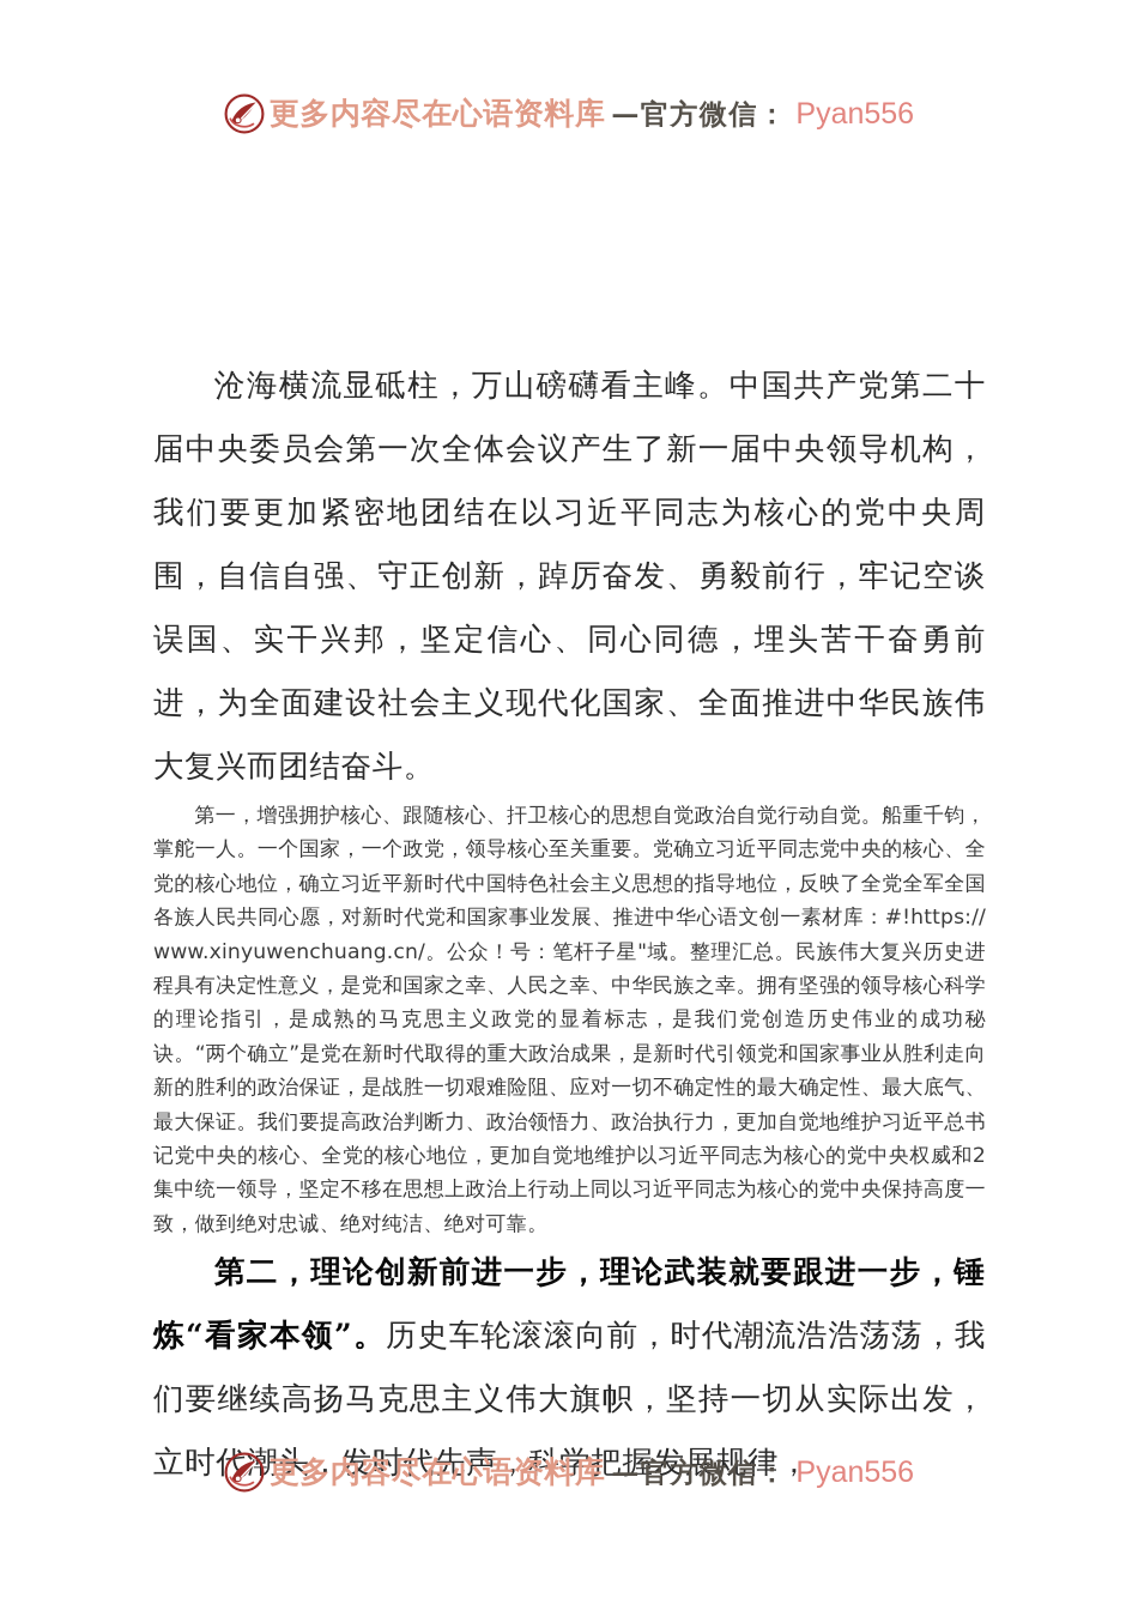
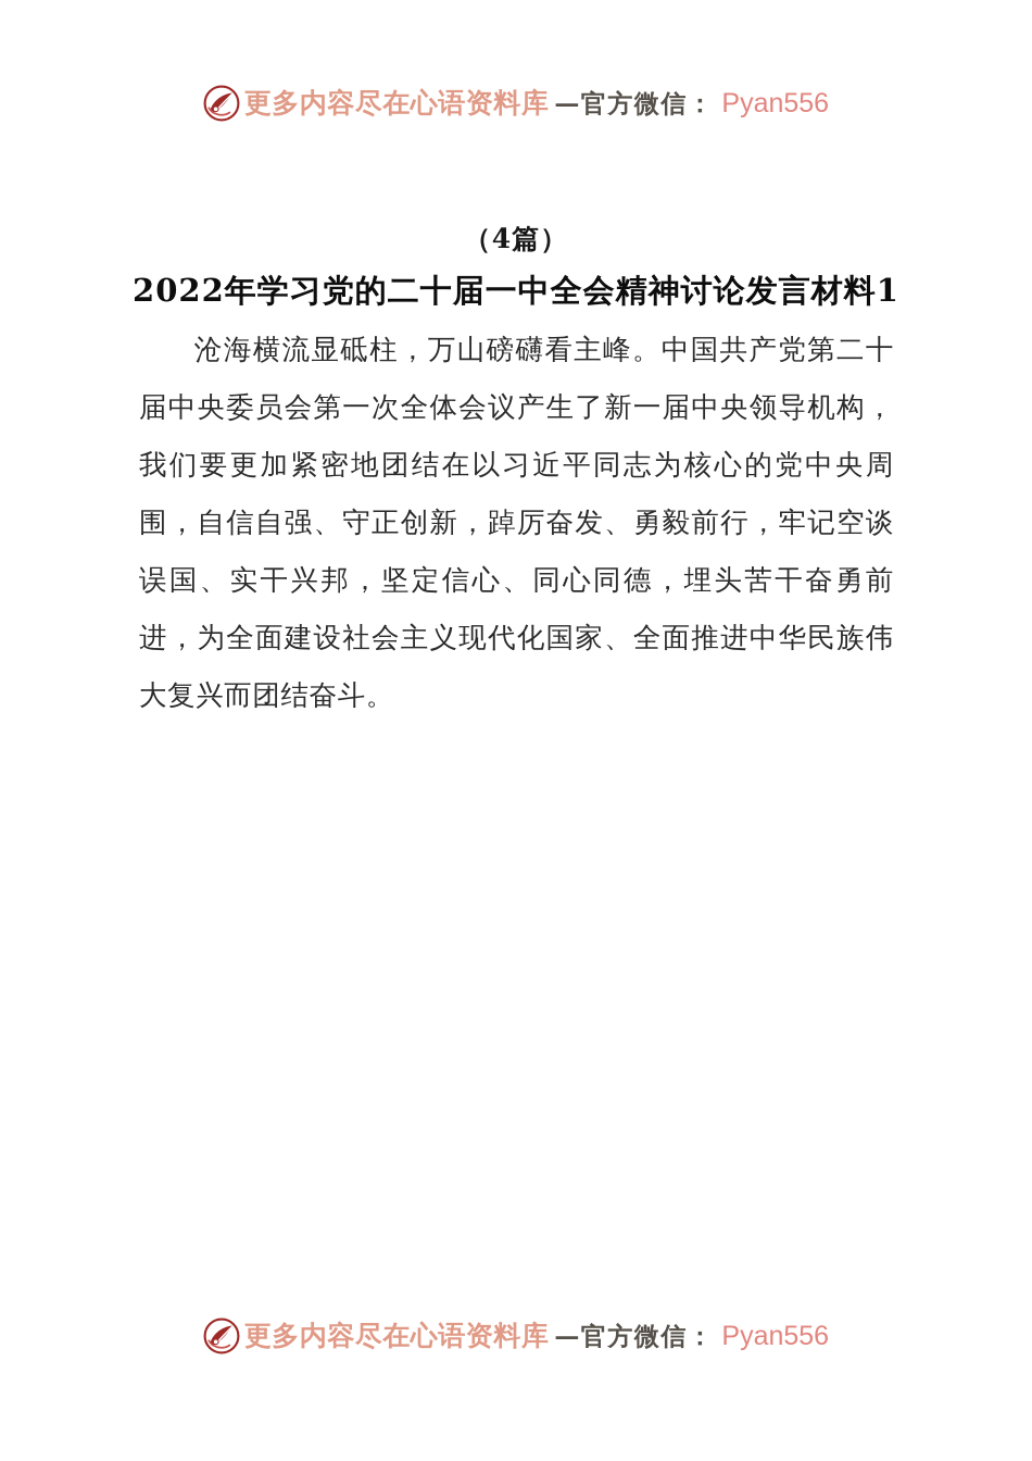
  更多内容尽在心语资料库
  —官方微信：
  Pyan556
+ （4篇）
+ 2022年学习党的二十届一中全会精神讨论发言材料1
  沧海横流显砥柱，万山磅礴看主峰。中国共产党第二十届中央委员会第一次全体会议产生了新一届中央领导机构，我们要更加紧密地团结在以习近平同志为核心的党中央周围，自信自强、守正创新，踔厉奋发、勇毅前行，牢记空谈误国、实干兴邦，坚定信心、同心同德，埋头苦干奋勇前进，为全面建设社会主义现代化国家、全面推进中华民族伟大复兴而团结奋斗。
- 第一，增强拥护核心、跟随核心、扞卫核心的思想自觉政治自觉行动自觉。船重千钧，掌舵一人。一个国家，一个政党，领导核心至关重要。党确立习近平同志党中央的核心、全党的核心地位，确立习近平新时代中国特色社会主义思想的指导地位，反映了全党全军全国各族人民共同心愿，对新时代党和国家事业发展、推进中华心语文创一素材库：#!https://www.xinyuwenchuang.cn/。公众！号：笔杆子星"域。整理汇总。民族伟大复兴历史进程具有决定性意义，是党和国家之幸、人民之幸、中华民族之幸。拥有坚强的领导核心科学的理论指引，是成熟的马克思主义政党的显着标志，是我们党创造历史伟业的成功秘诀。“两个确立”是党在新时代取得的重大政治成果，是新时代引领党和国家事业从胜利走向新的胜利的政治保证，是战胜一切艰难险阻、应对一切不确定性的最大确定性、最大底气、最大保证。我们要提高政治判断力、政治领悟力、政治执行力，更加自觉地维护习近平总书记党中央的核心、全党的核心地位，更加自觉地维护以习近平同志为核心的党中央权威和2集中统一领导，坚定不移在思想上政治上行动上同以习近平同志为核心的党中央保持高度一致，做到绝对忠诚、绝对纯洁、绝对可靠。
- 第二，理论创新前进一步，理论武装就要跟进一步，锤炼“看家本领”。历史车轮滚滚向前，时代潮流浩浩荡荡，我们要继续高扬马克思主义伟大旗帜，坚持一切从实际出发，立时代潮头，发时代先声，科学把握发展规律，
  更多内容尽在心语资料库
  —官方微信：
  Pyan556
